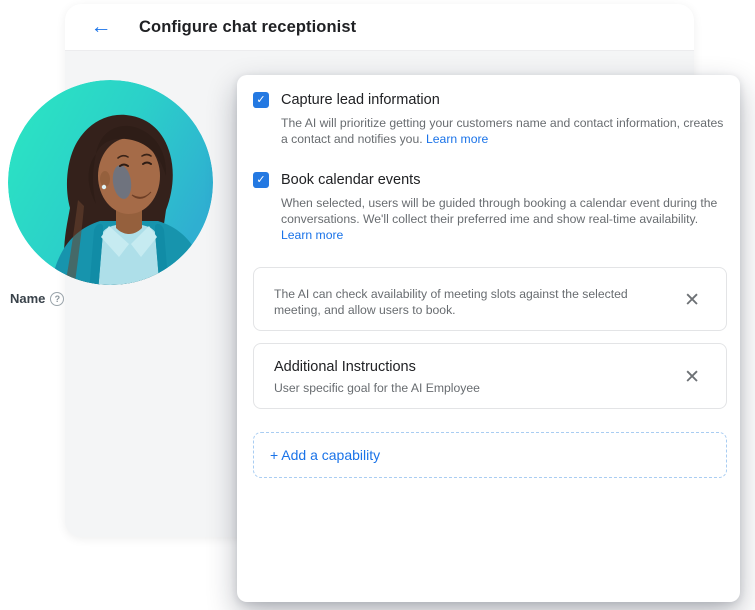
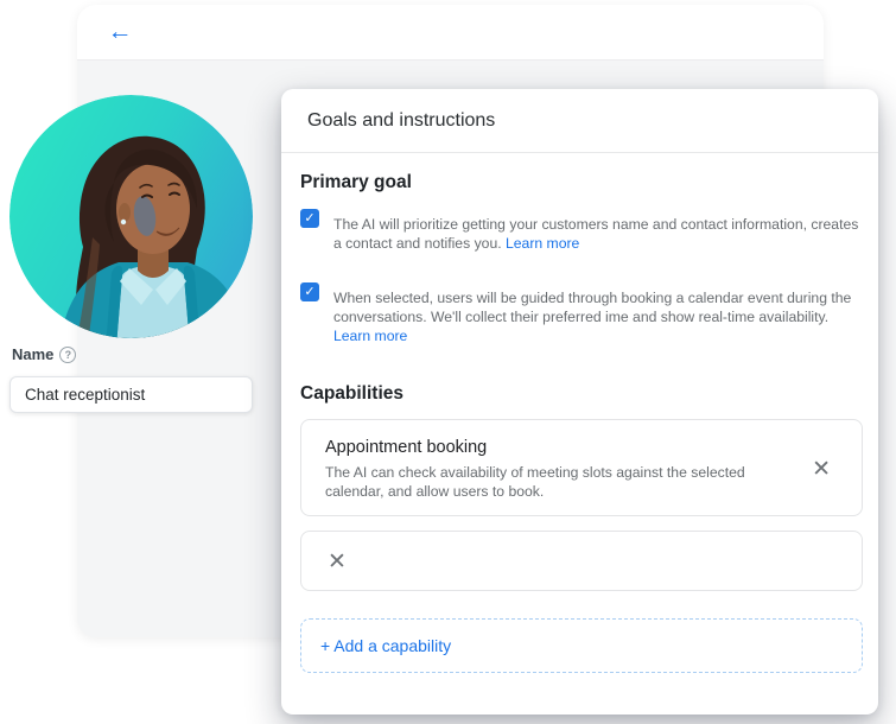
  ←
- Configure chat receptionist
  Name
  ?
+ Chat receptionist
+ Goals and instructions
+ Primary goal
  ✓
- Capture lead information
  The AI will prioritize getting your customers name and contact information, creates a contact and notifies you. Learn more
  ✓
- Book calendar events
  When selected, users will be guided through booking a calendar event during the conversations. We'll collect their preferred ime and show real-time availability. Learn more
+ Capabilities
+ Appointment booking
- The AI can check availability of meeting slots against the selected meeting, and allow users to book.
+ The AI can check availability of meeting slots against the selected calendar, and allow users to book.
  ✕
- Additional Instructions
- User specific goal for the AI Employee
  ✕
  + Add a capability
